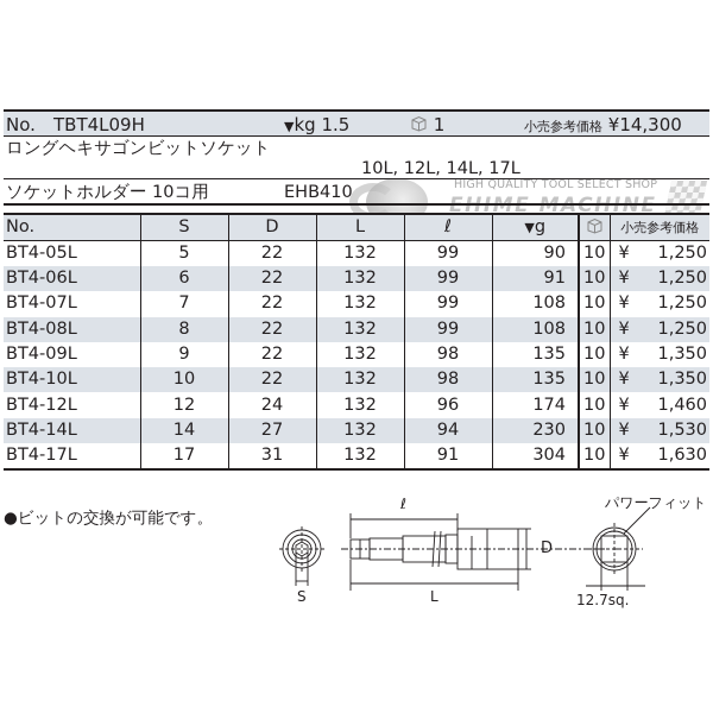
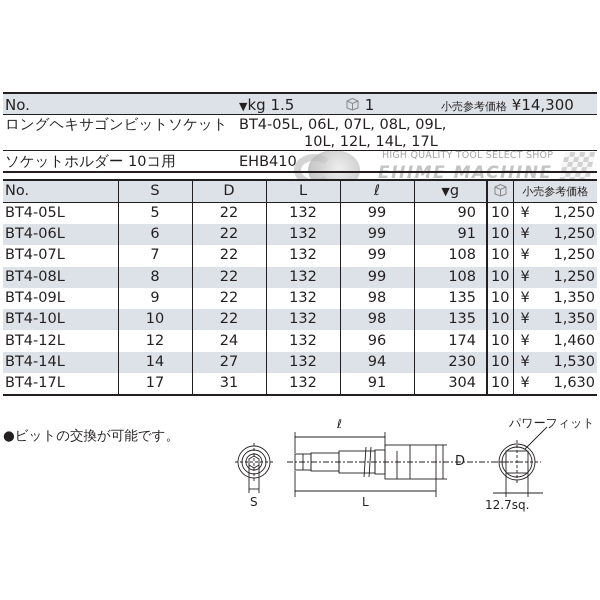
  HIGH QUALITY TOOL SELECT SHOP
  EHIME MACHINE
  No.
- TBT4L09H
  ▼kg 1.5
  1
  小売参考価格 ¥14,300
  ロングヘキサゴンビットソケット
+ BT4-05L, 06L, 07L, 08L, 09L,
  10L, 12L, 14L, 17L
  ソケットホルダー 10コ用
  EHB410
  No.	S	D	L	ℓ	▼g		小売参考価格
  BT4-05L	5	22	132	99	90	10	¥ 1,250
  BT4-06L	6	22	132	99	91	10	¥ 1,250
  BT4-07L	7	22	132	99	108	10	¥ 1,250
  BT4-08L	8	22	132	99	108	10	¥ 1,250
  BT4-09L	9	22	132	98	135	10	¥ 1,350
  BT4-10L	10	22	132	98	135	10	¥ 1,350
  BT4-12L	12	24	132	96	174	10	¥ 1,460
  BT4-14L	14	27	132	94	230	10	¥ 1,530
  BT4-17L	17	31	132	91	304	10	¥ 1,630
  ●ビットの交換が可能です。
  S
  ℓ
  L
  D
  パワーフィット
  12.7sq.
